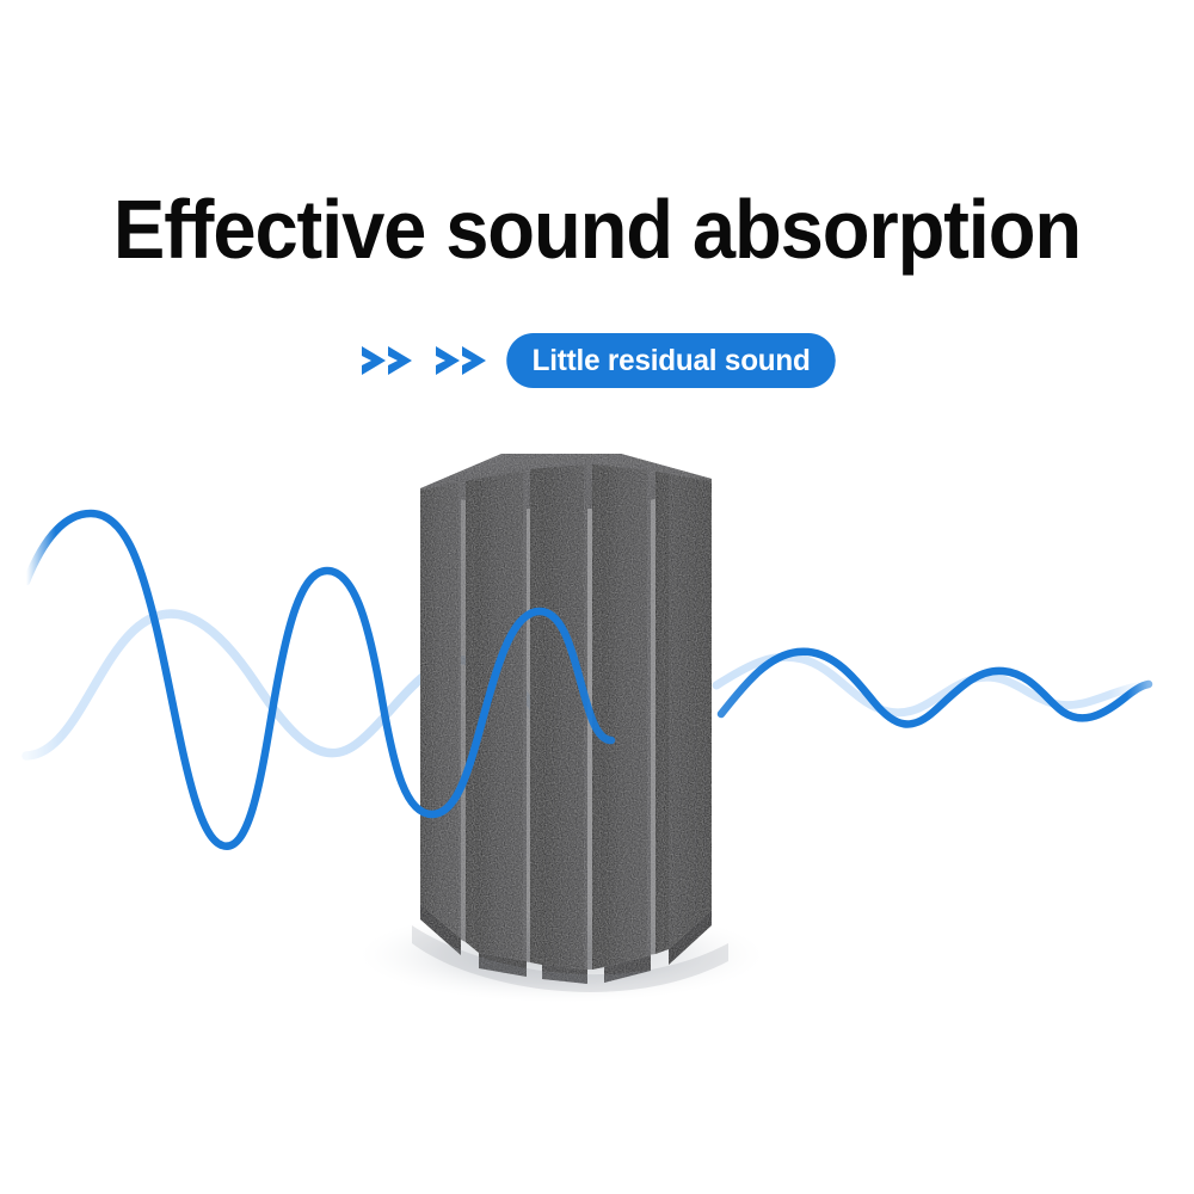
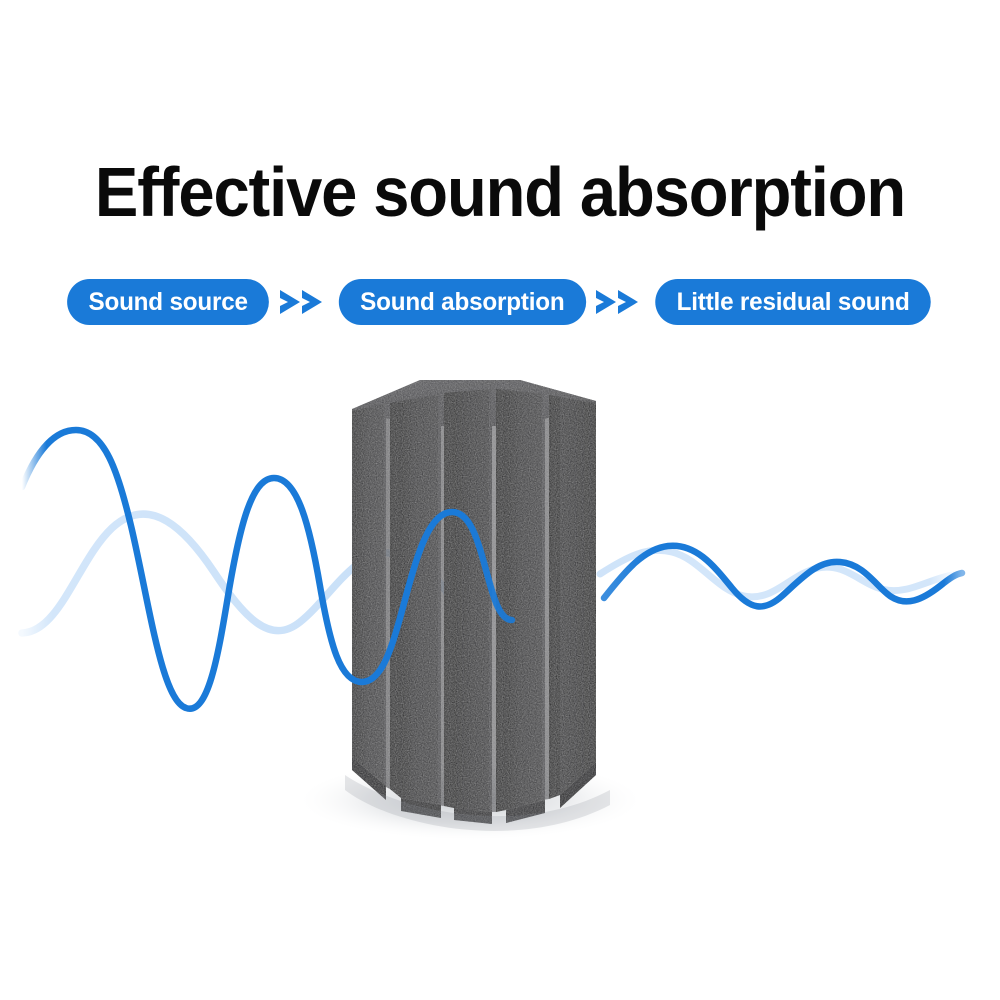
  Effective sound absorption
+ Sound source
+ Sound absorption
  Little residual sound
